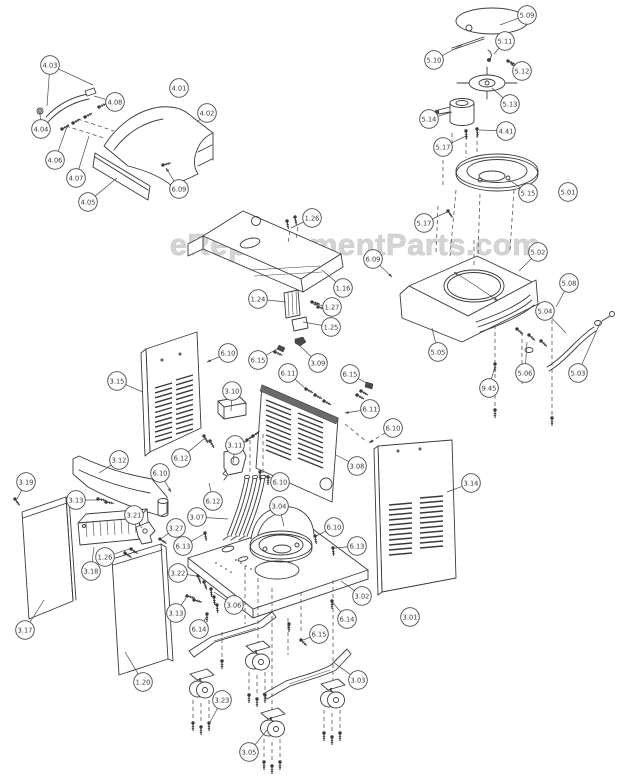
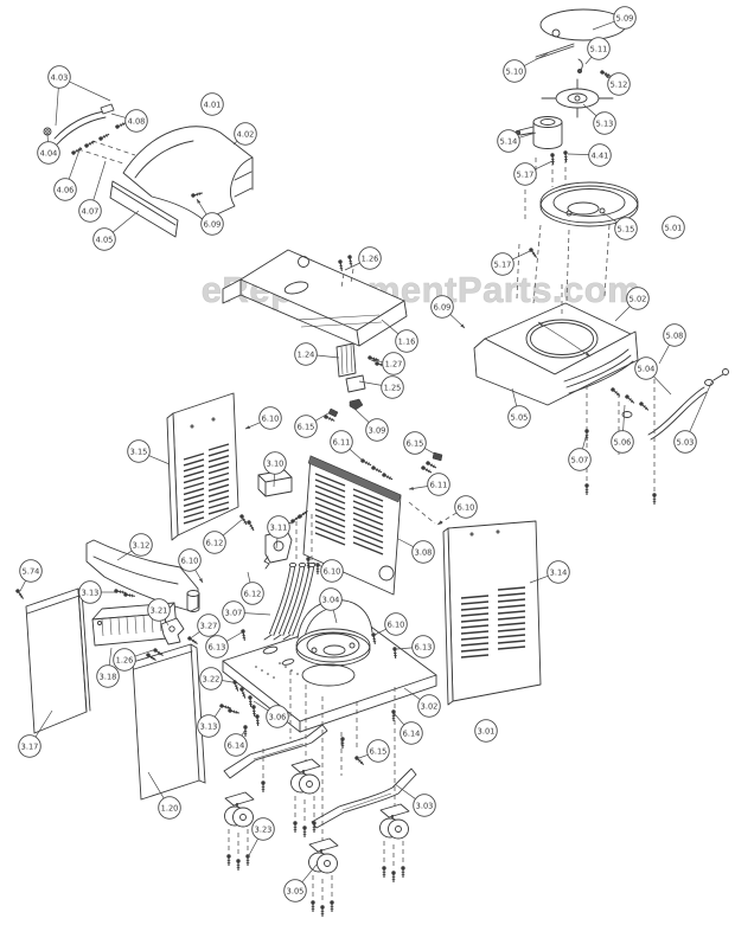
  eementParts.com
  4.03
  4.01
  4.08
  4.02
  4.04
  4.06
  4.07
  4.05
  6.09
  5.09
  5.11
  5.10
  5.12
  5.13
  5.14
  4.41
  5.17
  5.15
  5.01
  5.17
  5.02
  6.09
  5.08
  5.04
  5.05
  5.06
  5.03
- 9.45
+ 5.07
  1.26
  1.16
  1.24
  1.27
  1.25
  6.10
  6.15
  3.09
  6.11
  6.15
  3.15
  3.10
  6.11
  6.10
  3.11
  3.12
  6.12
  3.08
  6.10
  6.10
  3.14
- 3.19
+ 5.74
  6.12
  3.04
  3.07
  3.13
  3.27
  6.13
  6.10
  6.13
  1.26
  3.18
  3.22
  3.02
  3.17
  3.13
  3.06
  6.14
  6.14
  6.15
  3.01
  1.20
  3.03
  3.23
  3.05
